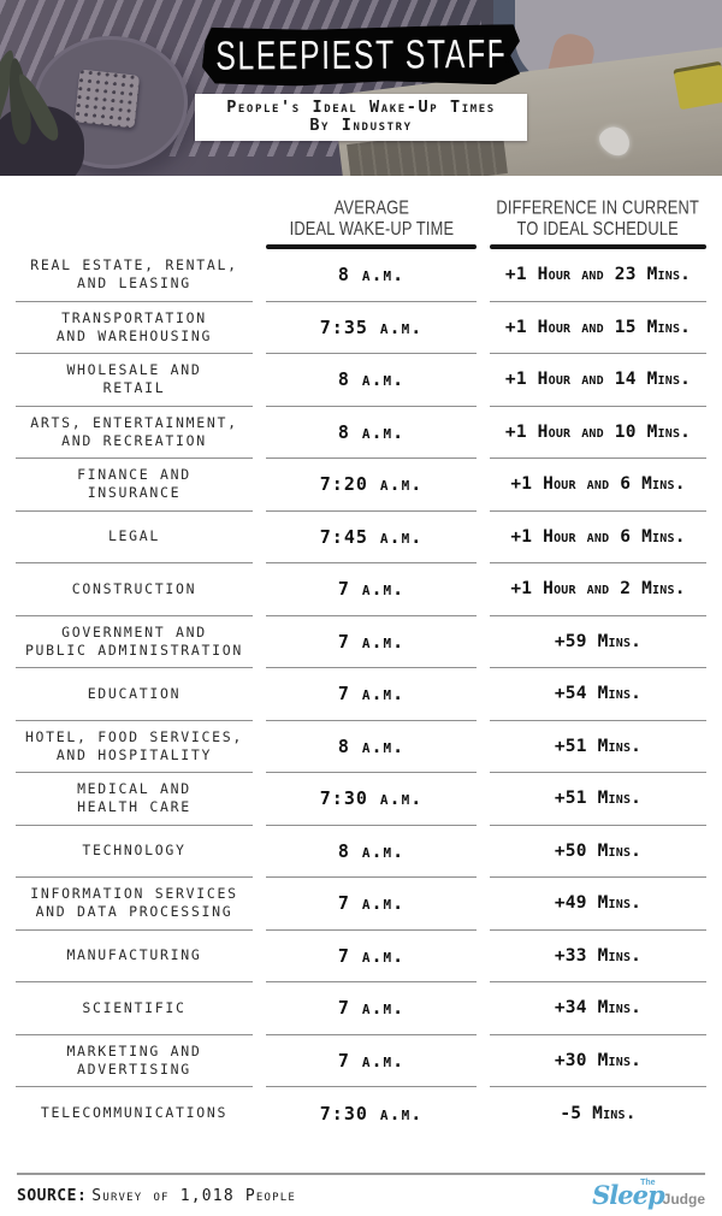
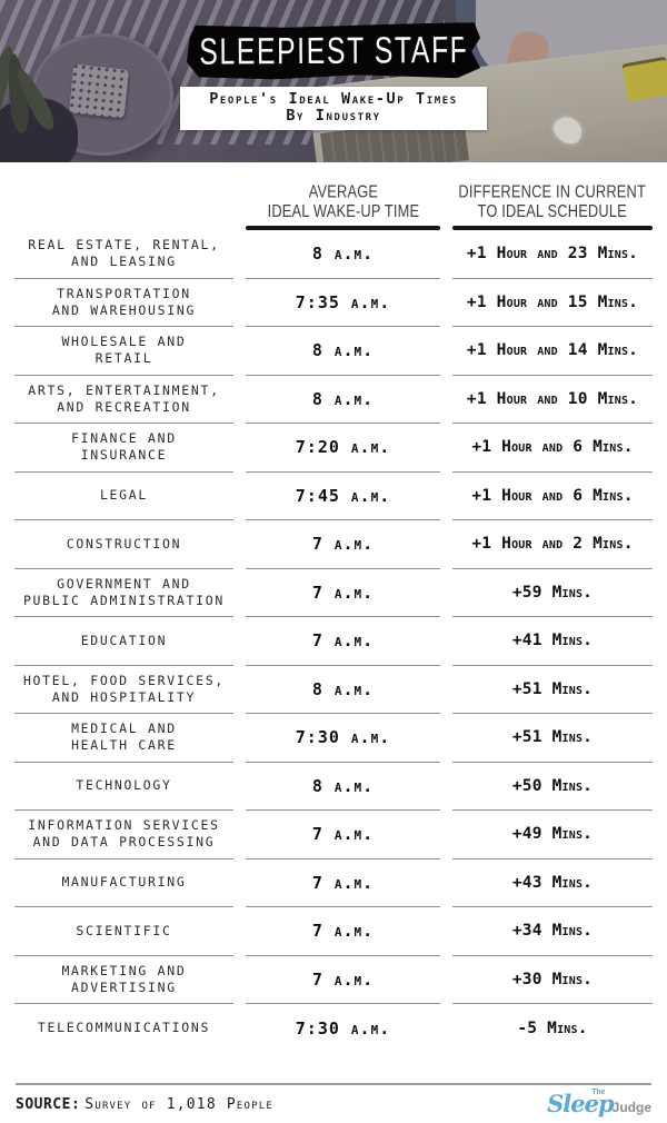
  SLEEPIEST STAFF
  People's Ideal Wake-Up Times
  By Industry
  AVERAGE
  IDEAL WAKE-UP TIME
  DIFFERENCE IN CURRENT
  TO IDEAL SCHEDULE
  REAL ESTATE, RENTAL,
  AND LEASING
  8 a.m.
  +1 Hour and 23 Mins.
  TRANSPORTATION
  AND WAREHOUSING
  7:35 a.m.
  +1 Hour and 15 Mins.
  WHOLESALE AND
  RETAIL
  8 a.m.
  +1 Hour and 14 Mins.
  ARTS, ENTERTAINMENT,
  AND RECREATION
  8 a.m.
  +1 Hour and 10 Mins.
  FINANCE AND
  INSURANCE
  7:20 a.m.
  +1 Hour and 6 Mins.
  LEGAL
  7:45 a.m.
  +1 Hour and 6 Mins.
  CONSTRUCTION
  7 a.m.
  +1 Hour and 2 Mins.
  GOVERNMENT AND
  PUBLIC ADMINISTRATION
  7 a.m.
  +59 Mins.
  EDUCATION
  7 a.m.
- +54 Mins.
+ +41 Mins.
  HOTEL, FOOD SERVICES,
  AND HOSPITALITY
  8 a.m.
  +51 Mins.
  MEDICAL AND
  HEALTH CARE
  7:30 a.m.
  +51 Mins.
  TECHNOLOGY
  8 a.m.
  +50 Mins.
  INFORMATION SERVICES
  AND DATA PROCESSING
  7 a.m.
  +49 Mins.
  MANUFACTURING
  7 a.m.
- +33 Mins.
+ +43 Mins.
  SCIENTIFIC
  7 a.m.
  +34 Mins.
  MARKETING AND
  ADVERTISING
  7 a.m.
  +30 Mins.
  TELECOMMUNICATIONS
  7:30 a.m.
  -5 Mins.
  SOURCE: Survey of 1,018 People
  Sleep
  Judge
